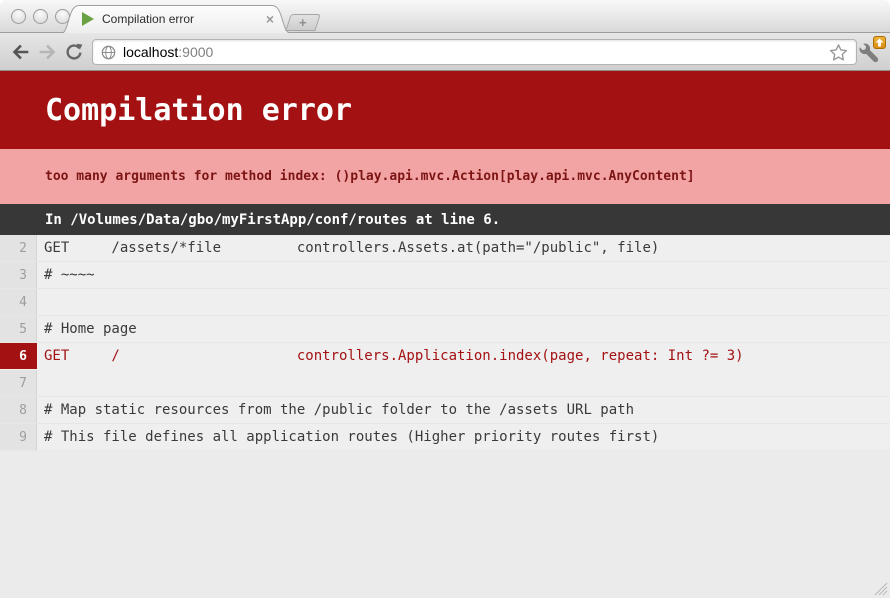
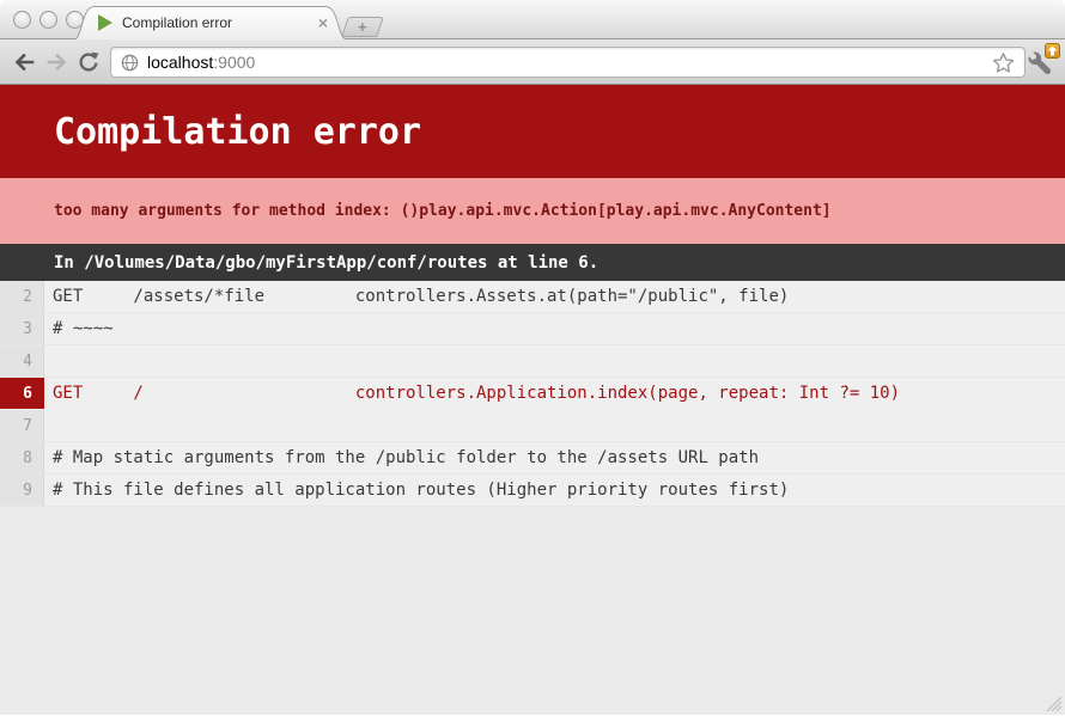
  Compilation error
  ×
  localhost:9000
  Compilation error
  too many arguments for method index: ()play.api.mvc.Action[play.api.mvc.AnyContent]
  In /Volumes/Data/gbo/myFirstApp/conf/routes at line 6.
  2
  GET /assets/*file controllers.Assets.at(path="/public", file)
  3
  # ~~~~
  4
- 5
- # Home page
  6
- GET / controllers.Application.index(page, repeat: Int ?= 3)
+ GET / controllers.Application.index(page, repeat: Int ?= 10)
  7
  8
- # Map static resources from the /public folder to the /assets URL path
+ # Map static arguments from the /public folder to the /assets URL path
  9
  # This file defines all application routes (Higher priority routes first)
